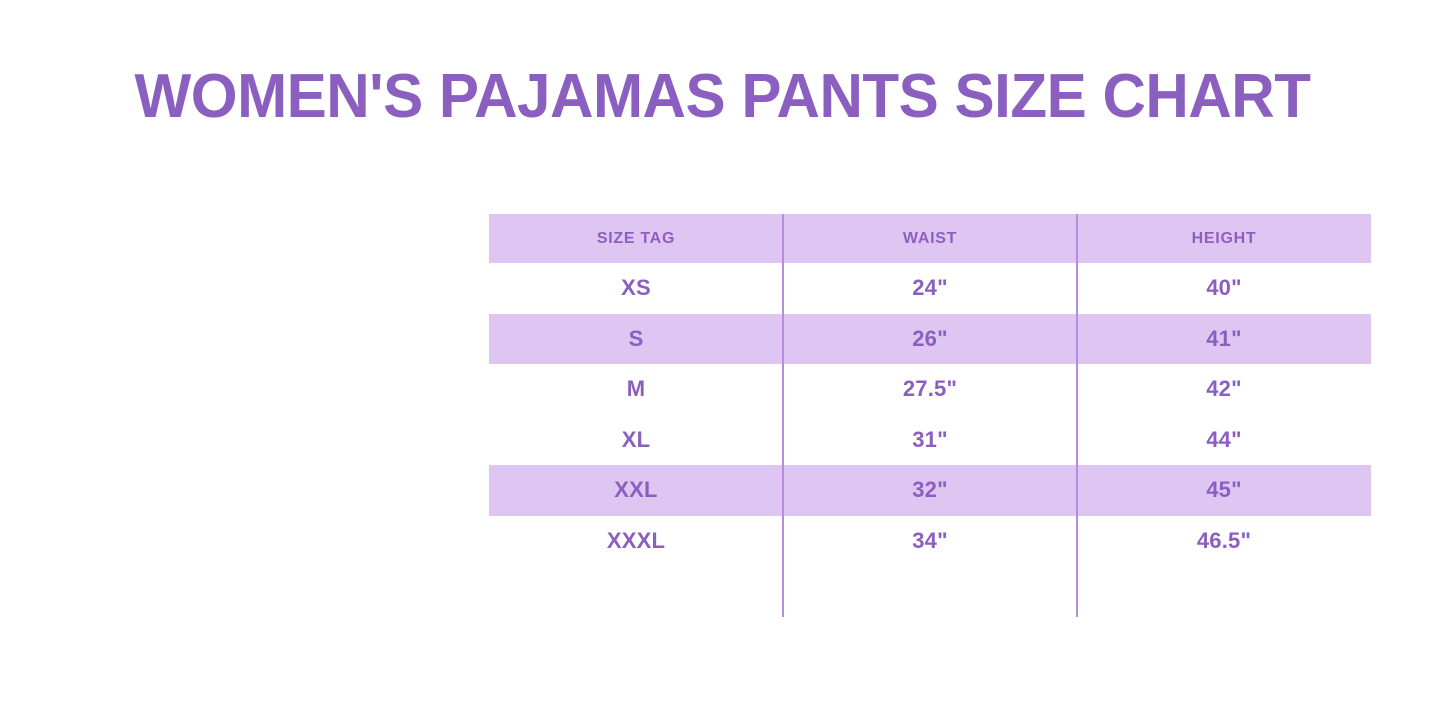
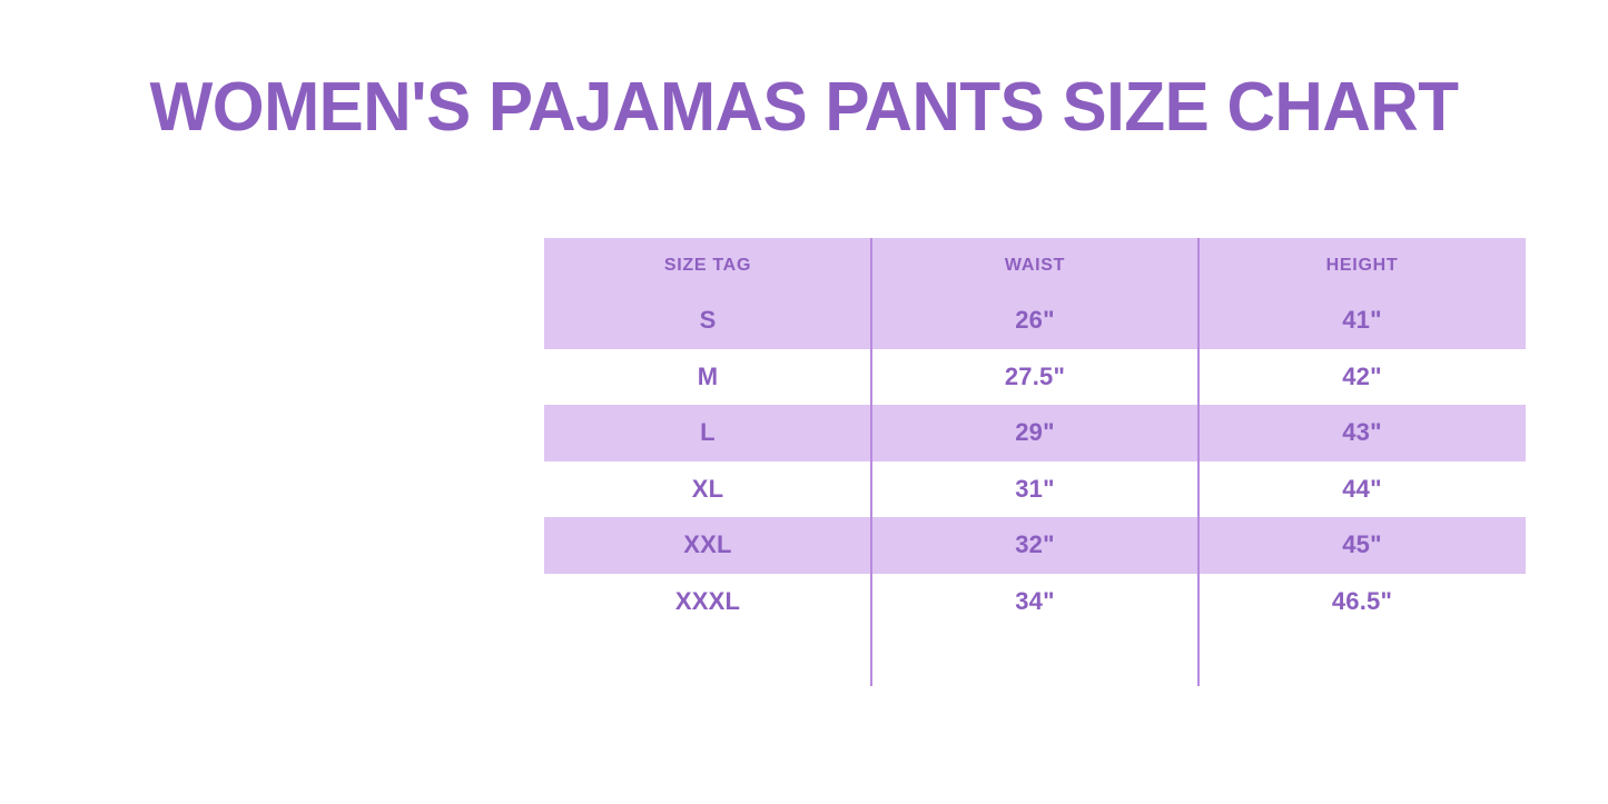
  WOMEN'S PAJAMAS PANTS SIZE CHART
  SIZE TAG	WAIST	HEIGHT
- XS	24"	40"
  S	26"	41"
  M	27.5"	42"
+ L	29"	43"
  XL	31"	44"
  XXL	32"	45"
  XXXL	34"	46.5"
